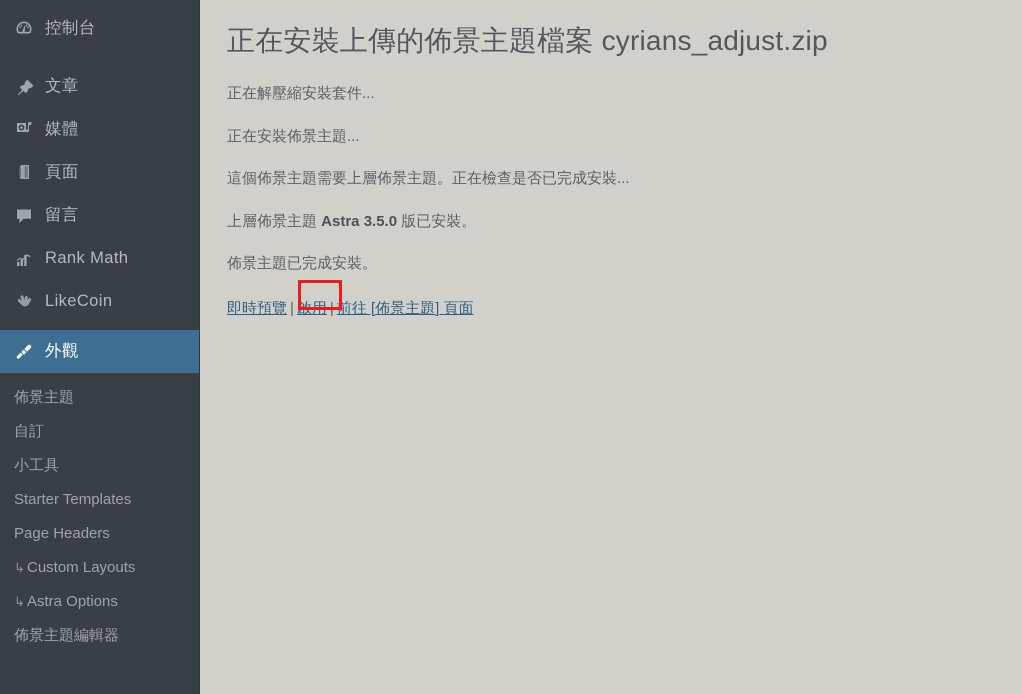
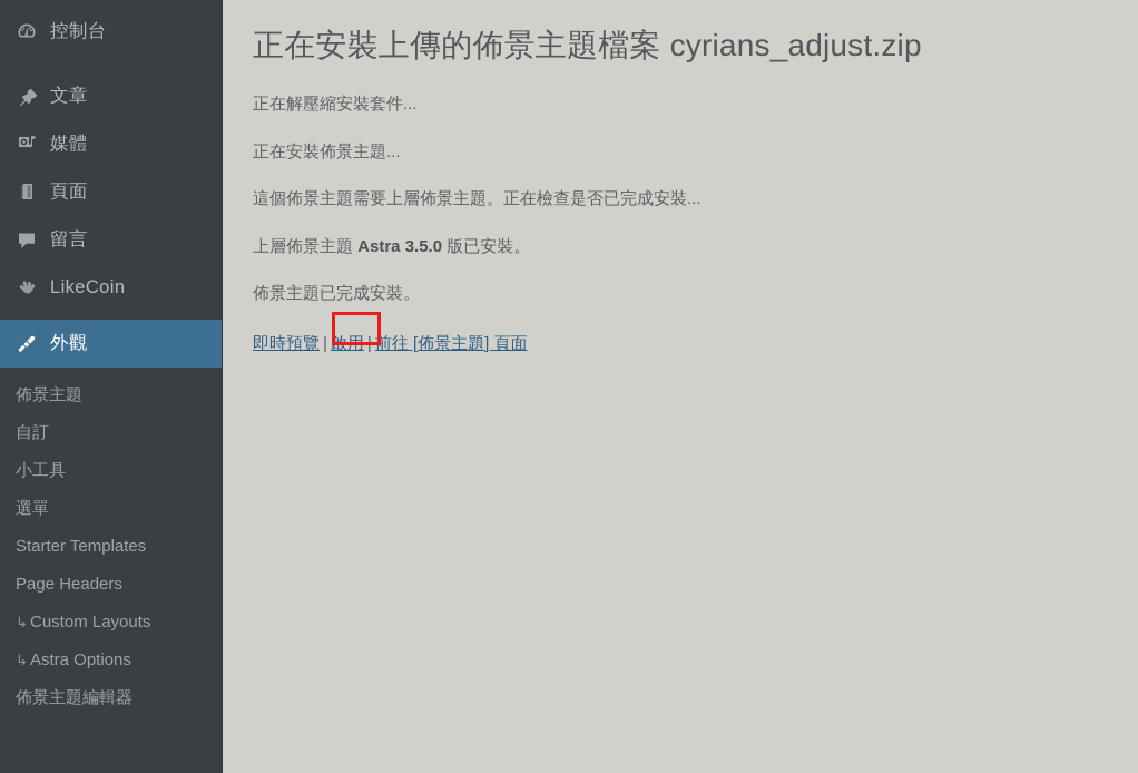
  控制台
  文章
  媒體
  頁面
  留言
- Rank Math
  LikeCoin
  外觀
  佈景主題
  自訂
  小工具
+ 選單
  Starter Templates
  Page Headers
  ↳ Custom Layouts
  ↳ Astra Options
  佈景主題編輯器
  正在安裝上傳的佈景主題檔案 cyrians_adjust.zip
  正在解壓縮安裝套件...
  正在安裝佈景主題...
  這個佈景主題需要上層佈景主題。正在檢查是否已完成安裝...
  上層佈景主題 Astra 3.5.0 版已安裝。
  佈景主題已完成安裝。
  即時預覽 | 啟用 | 前往 [佈景主題] 頁面
